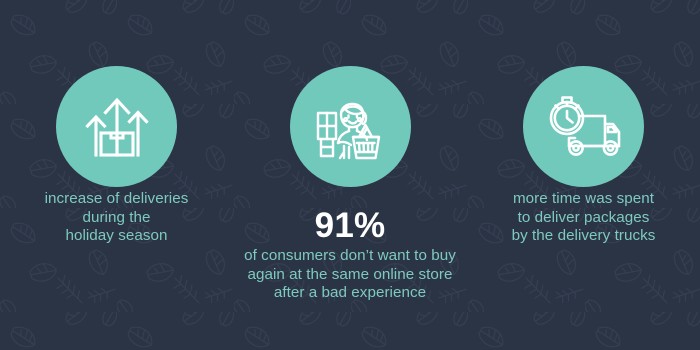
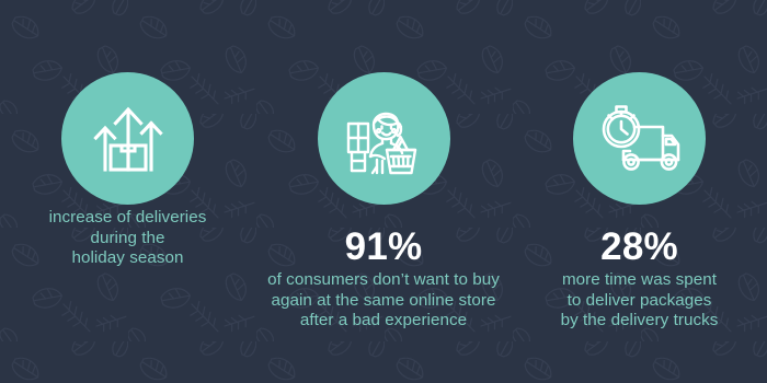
  increase of deliveries
  during the
  holiday season
  91%
  of consumers don’t want to buy
  again at the same online store
  after a bad experience
+ 28%
  more time was spent
  to deliver packages
  by the delivery trucks
